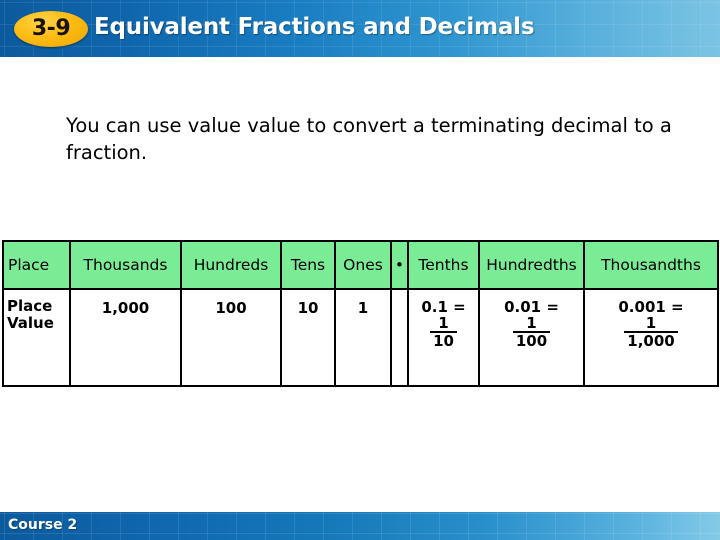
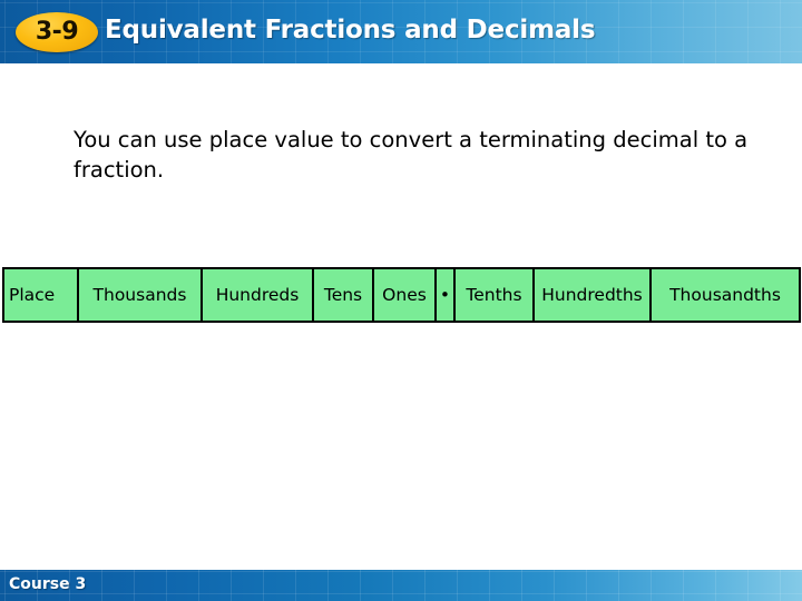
  3-9
  Equivalent Fractions and Decimals
- You can use value value to convert a terminating decimal to a fraction.
+ You can use place value to convert a terminating decimal to a fraction.
  Place	Thousands	Hundreds	Tens	Ones	•	Tenths	Hundredths	Thousandths
- Place Value	1,000	100	10	1		0.1 = 1 10	0.01 = 1 100	0.001 = 1 1,000
- Course 2
+ Course 3
